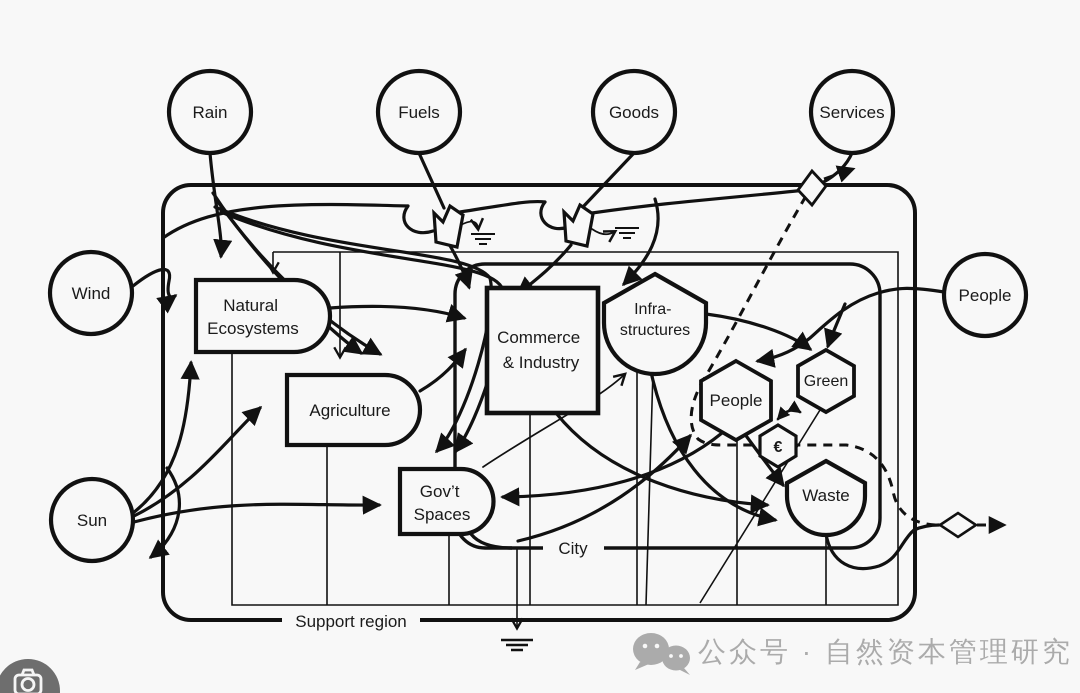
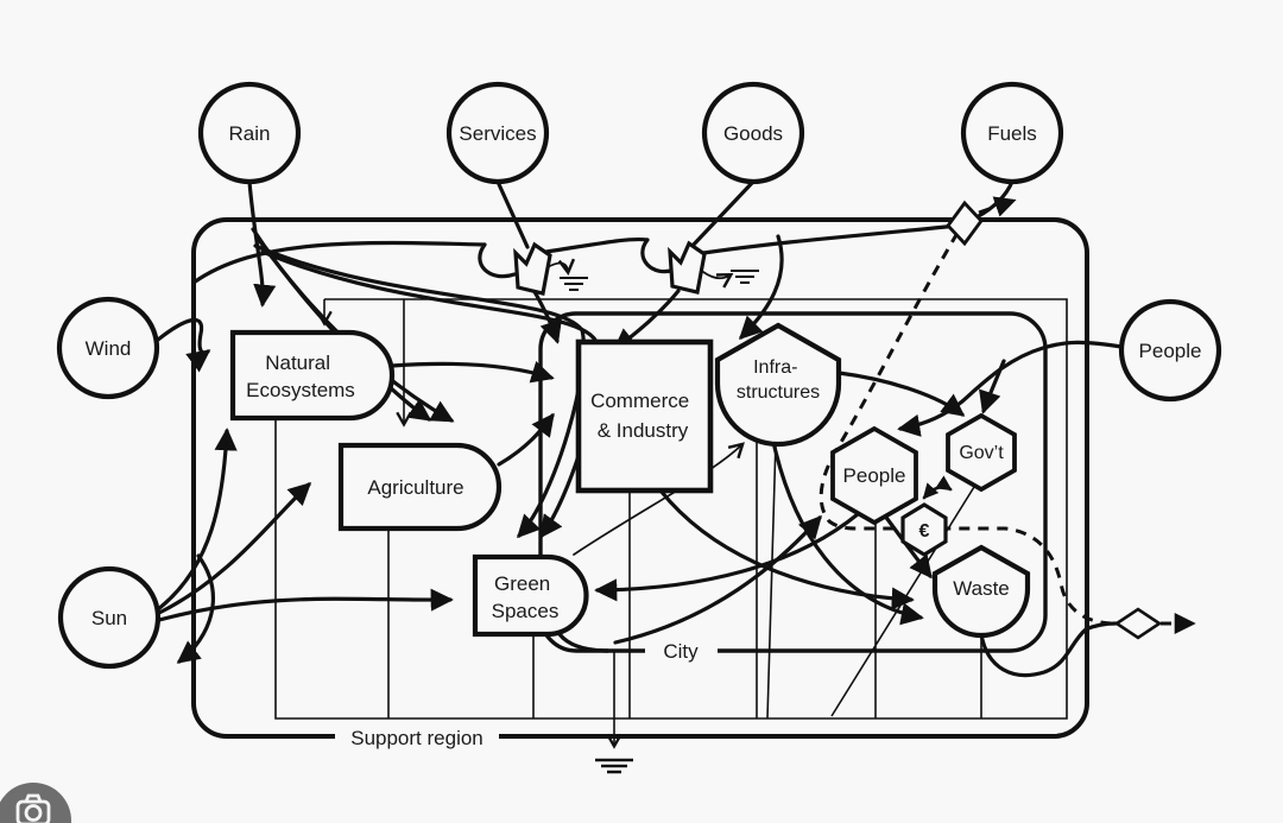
  Rain
- Fuels
+ Services
  Goods
- Services
+ Fuels
  Wind
  Sun
  People
  Natural Ecosystems
  Agriculture
- Gov’t Spaces
+ Green Spaces
  Commerce & Industry
  Infra- structures
  People
- Green
+ Gov’t
  €
  Waste
  City
  Support region
- 公众号 · 自然资本管理研究
